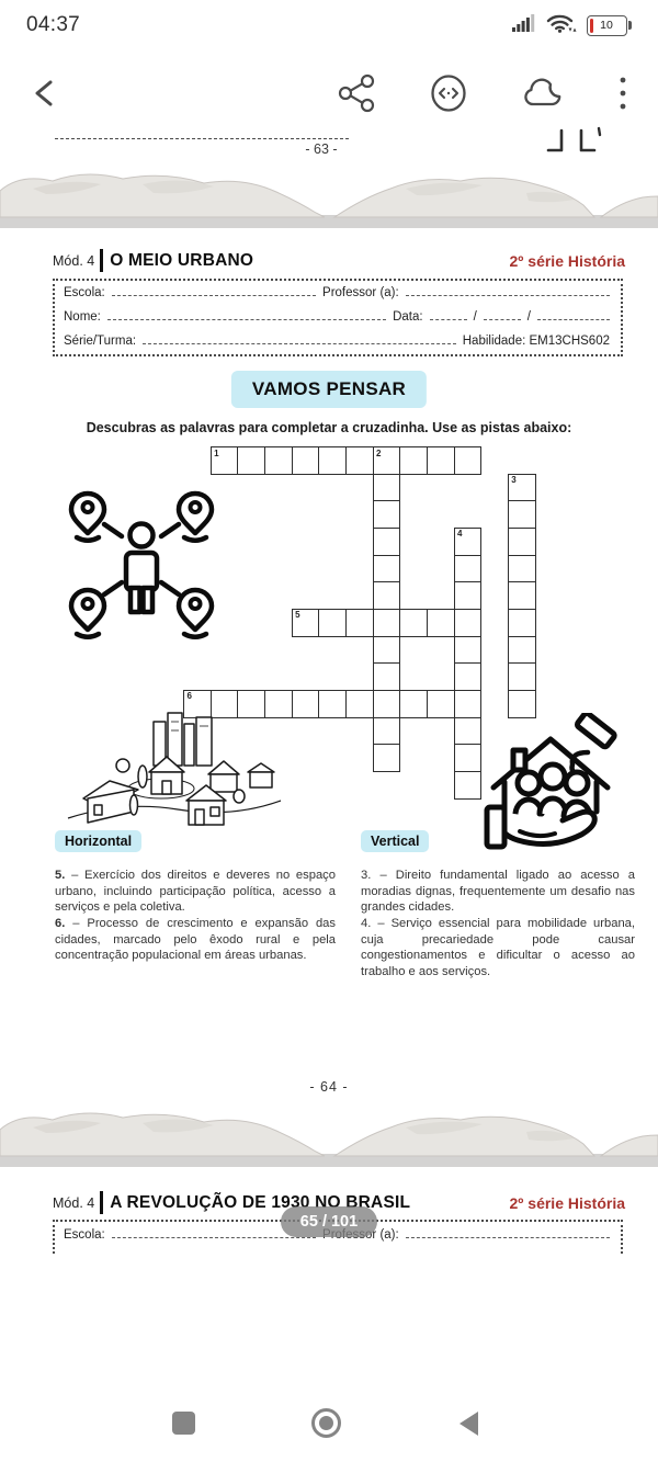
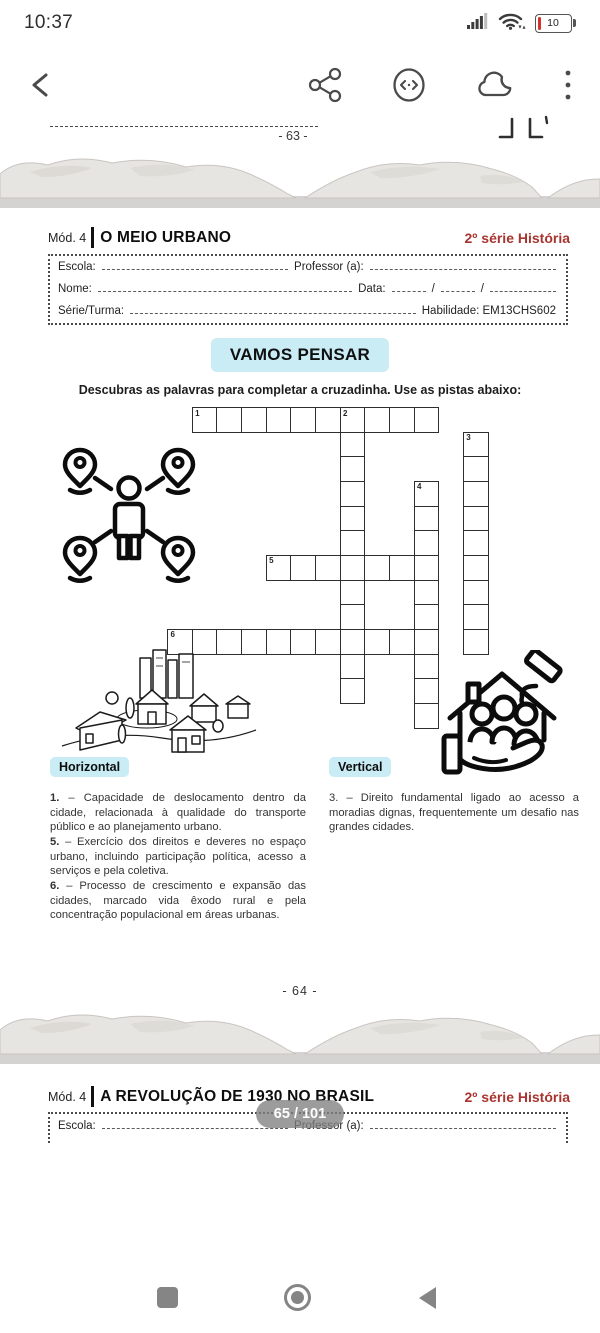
- 04:37
+ 10:37
  10
  - 63 -
  Mód. 4
  O MEIO URBANO
  2º série História
  Escola:
  Professor (a):
  Nome:
  Data:
  /
  /
  Série/Turma:
  Habilidade: EM13CHS602
  VAMOS PENSAR
  Descubras as palavras para completar a cruzadinha. Use as pistas abaixo:
  1
  2
  3
  4
  5
  6
  Horizontal
  Vertical
+ 1. – Capacidade de deslocamento dentro da cidade, relacionada à qualidade do transporte público e ao planejamento urbano.
  5. – Exercício dos direitos e deveres no espaço urbano, incluindo participação política, acesso a serviços e pela coletiva.
- 6. – Processo de crescimento e expansão das cidades, marcado pelo êxodo rural e pela concentração populacional em áreas urbanas.
+ 6. – Processo de crescimento e expansão das cidades, marcado vida êxodo rural e pela concentração populacional em áreas urbanas.
  3. – Direito fundamental ligado ao acesso a moradias dignas, frequentemente um desafio nas grandes cidades.
- 4. – Serviço essencial para mobilidade urbana, cuja precariedade pode causar congestionamentos e dificultar o acesso ao trabalho e aos serviços.
  - 64 -
  Mód. 4
  A REVOLUÇÃO DE 1930 NO BRASIL
  2º série História
  Escola:
  Professor (a):
  65 / 101
